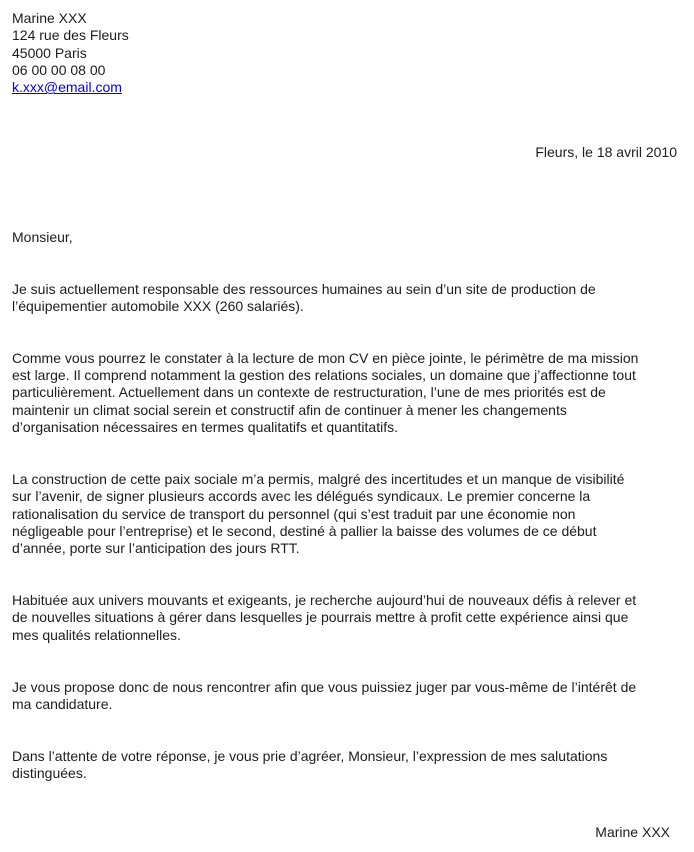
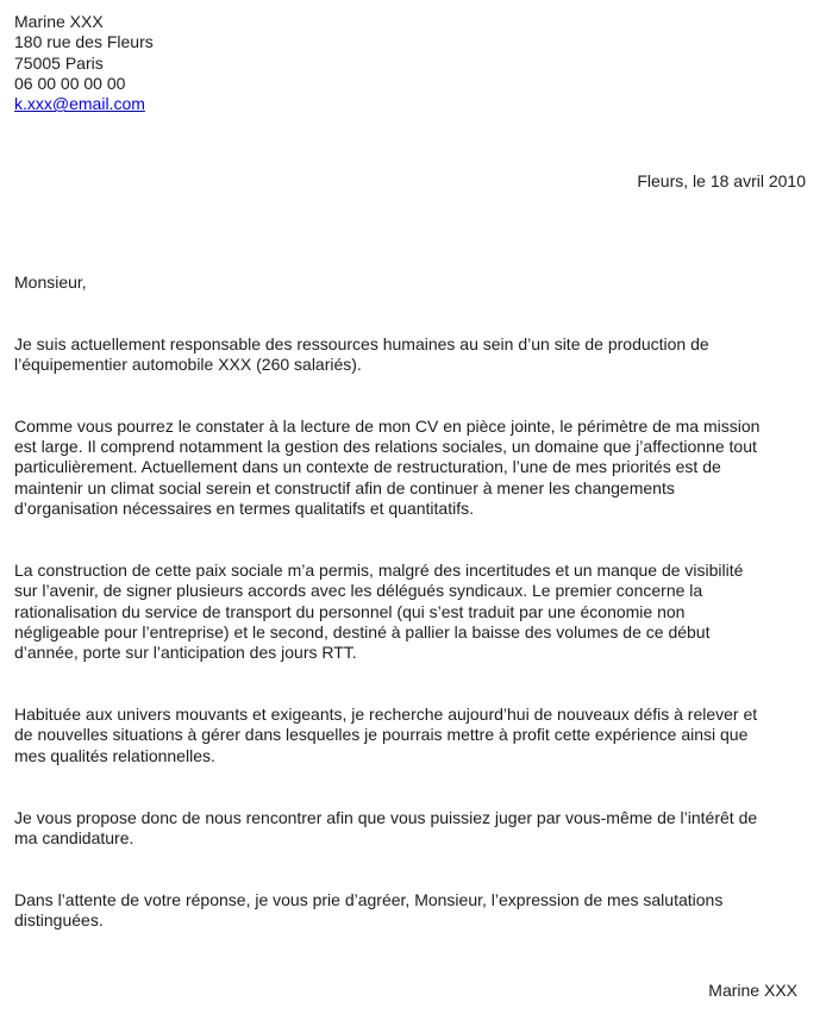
  Marine XXX
- 124 rue des Fleurs
+ 180 rue des Fleurs
- 45000 Paris
+ 75005 Paris
- 06 00 00 08 00
+ 06 00 00 00 00
  k.xxx@email.com
  Fleurs, le 18 avril 2010
  Monsieur,
  Je suis actuellement responsable des ressources humaines au sein d’un site de production de
  l’équipementier automobile XXX (260 salariés).
  Comme vous pourrez le constater à la lecture de mon CV en pièce jointe, le périmètre de ma mission
  est large. Il comprend notamment la gestion des relations sociales, un domaine que j’affectionne tout
  particulièrement. Actuellement dans un contexte de restructuration, l’une de mes priorités est de
  maintenir un climat social serein et constructif afin de continuer à mener les changements
  d’organisation nécessaires en termes qualitatifs et quantitatifs.
  La construction de cette paix sociale m’a permis, malgré des incertitudes et un manque de visibilité
  sur l’avenir, de signer plusieurs accords avec les délégués syndicaux. Le premier concerne la
  rationalisation du service de transport du personnel (qui s’est traduit par une économie non
  négligeable pour l’entreprise) et le second, destiné à pallier la baisse des volumes de ce début
  d’année, porte sur l’anticipation des jours RTT.
  Habituée aux univers mouvants et exigeants, je recherche aujourd’hui de nouveaux défis à relever et
  de nouvelles situations à gérer dans lesquelles je pourrais mettre à profit cette expérience ainsi que
  mes qualités relationnelles.
  Je vous propose donc de nous rencontrer afin que vous puissiez juger par vous-même de l’intérêt de
  ma candidature.
  Dans l’attente de votre réponse, je vous prie d’agréer, Monsieur, l’expression de mes salutations
  distinguées.
  Marine XXX
